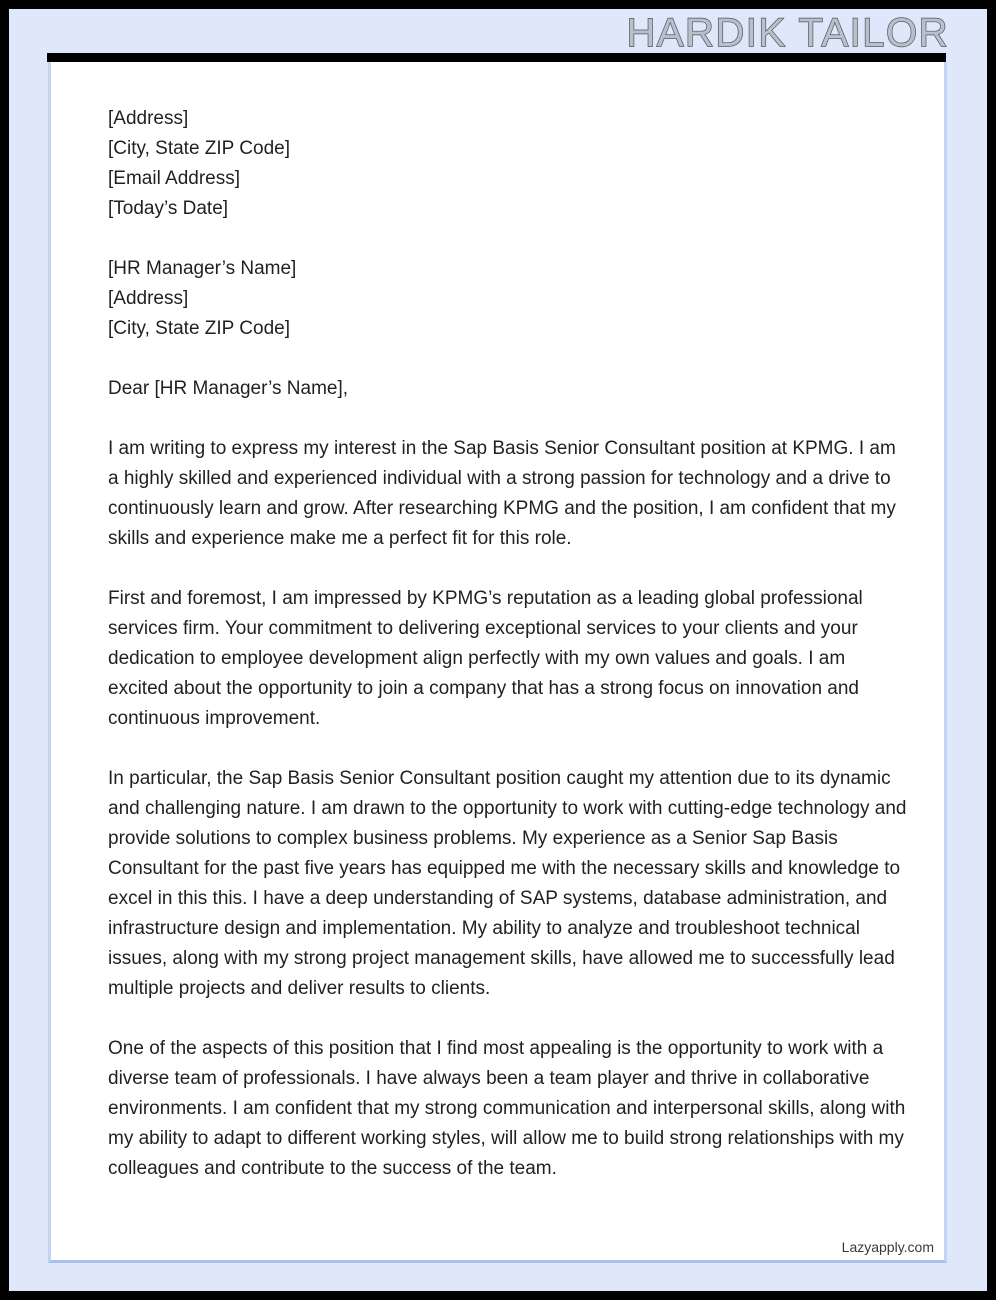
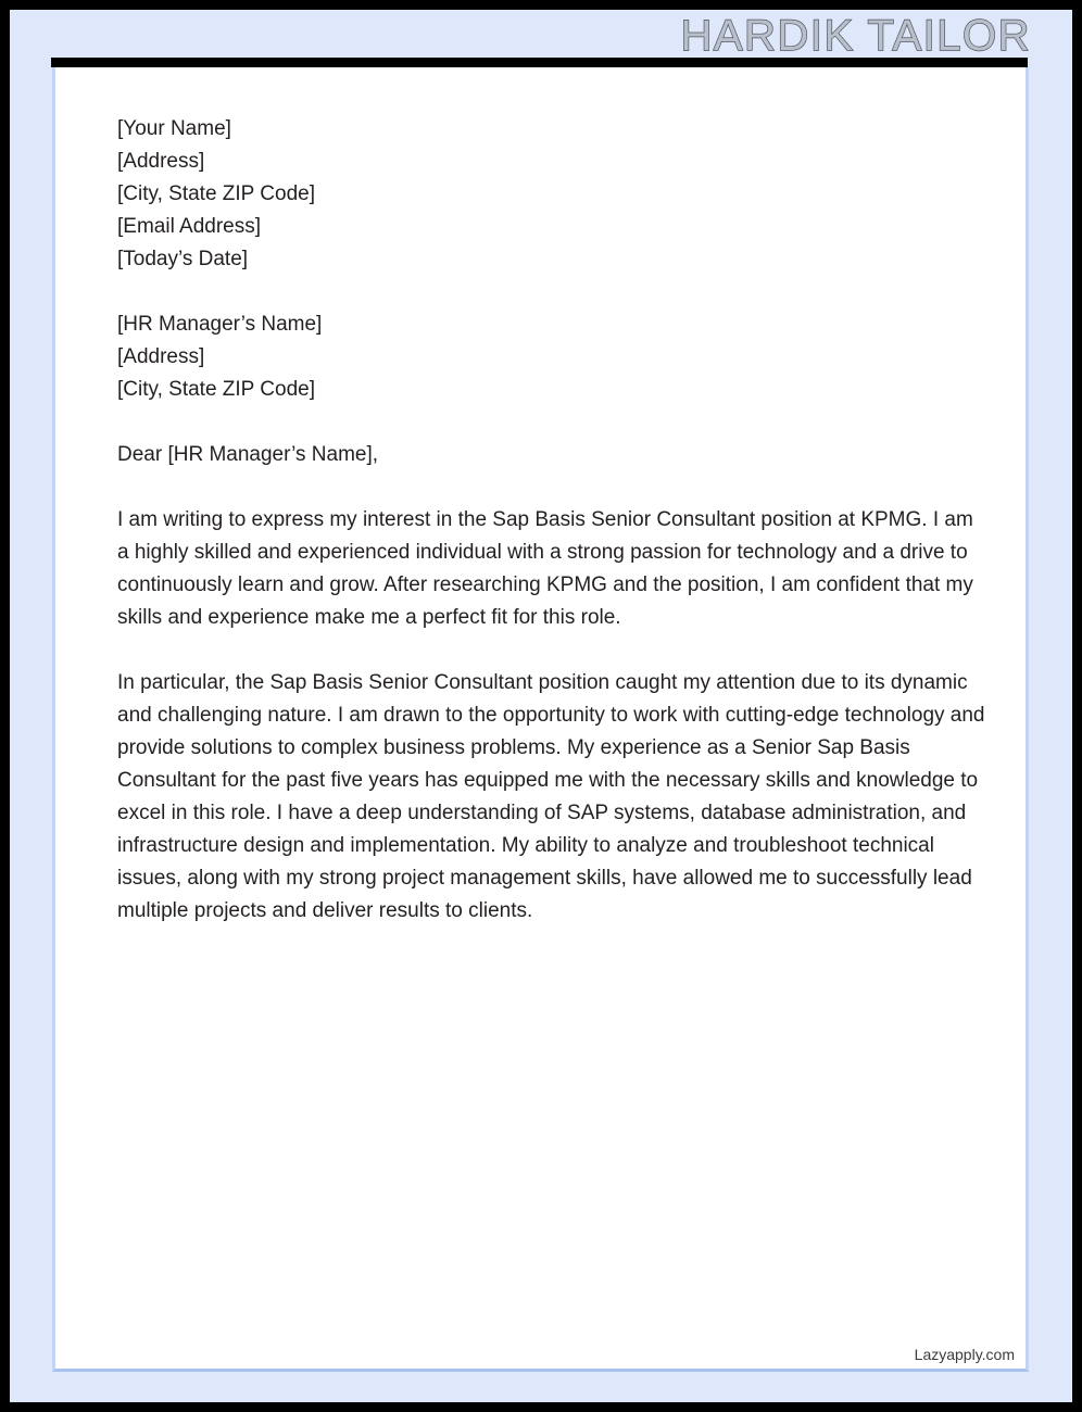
  HARDIK TAILOR
+ [Your Name]
  [Address]
  [City, State ZIP Code]
  [Email Address]
  [Today’s Date]
  [HR Manager’s Name]
  [Address]
  [City, State ZIP Code]
  Dear [HR Manager’s Name],
  I am writing to express my interest in the Sap Basis Senior Consultant position at KPMG. I am a highly skilled and experienced individual with a strong passion for technology and a drive to continuously learn and grow. After researching KPMG and the position, I am confident that my skills and experience make me a perfect fit for this role.
- First and foremost, I am impressed by KPMG’s reputation as a leading global professional services firm. Your commitment to delivering exceptional services to your clients and your dedication to employee development align perfectly with my own values and goals. I am excited about the opportunity to join a company that has a strong focus on innovation and continuous improvement.
- In particular, the Sap Basis Senior Consultant position caught my attention due to its dynamic and challenging nature. I am drawn to the opportunity to work with cutting-edge technology and provide solutions to complex business problems. My experience as a Senior Sap Basis Consultant for the past five years has equipped me with the necessary skills and knowledge to excel in this this. I have a deep understanding of SAP systems, database administration, and infrastructure design and implementation. My ability to analyze and troubleshoot technical issues, along with my strong project management skills, have allowed me to successfully lead multiple projects and deliver results to clients.
+ In particular, the Sap Basis Senior Consultant position caught my attention due to its dynamic and challenging nature. I am drawn to the opportunity to work with cutting-edge technology and provide solutions to complex business problems. My experience as a Senior Sap Basis Consultant for the past five years has equipped me with the necessary skills and knowledge to excel in this role. I have a deep understanding of SAP systems, database administration, and infrastructure design and implementation. My ability to analyze and troubleshoot technical issues, along with my strong project management skills, have allowed me to successfully lead multiple projects and deliver results to clients.
- One of the aspects of this position that I find most appealing is the opportunity to work with a diverse team of professionals. I have always been a team player and thrive in collaborative environments. I am confident that my strong communication and interpersonal skills, along with my ability to adapt to different working styles, will allow me to build strong relationships with my colleagues and contribute to the success of the team.
  Lazyapply.com
